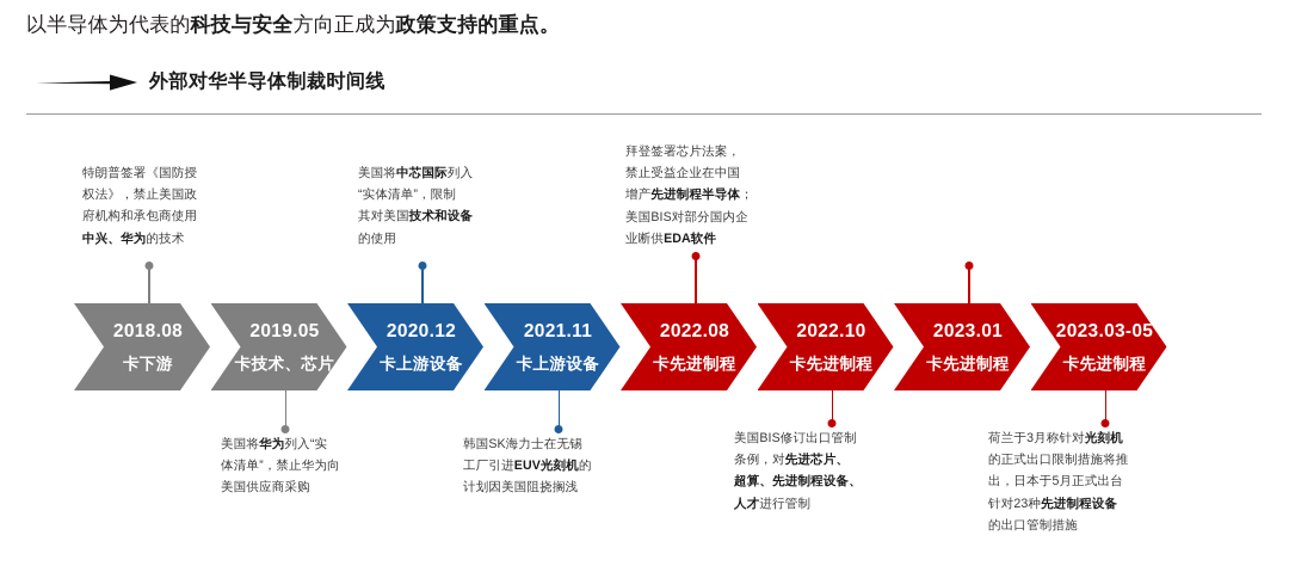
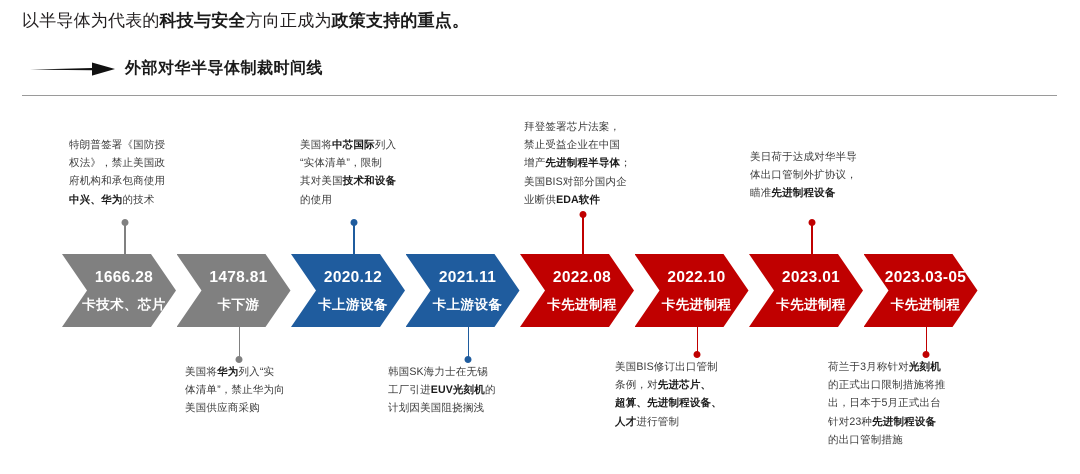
  以半导体为代表的科技与安全方向正成为政策支持的重点。
  外部对华半导体制裁时间线
- 2018.08
+ 1666.28
- 卡下游
+ 卡技术、芯片
- 2019.05
+ 1478.81
- 卡技术、芯片
+ 卡下游
  2020.12
  卡上游设备
  2021.11
  卡上游设备
  2022.08
  卡先进制程
  2022.10
  卡先进制程
  2023.01
  卡先进制程
  2023.03-05
  卡先进制程
  特朗普签署《国防授
  权法》，禁止美国政
  府机构和承包商使用
  中兴、华为的技术
  美国将中芯国际列入
  “实体清单”，限制
  其对美国技术和设备
  的使用
  拜登签署芯片法案，
  禁止受益企业在中国
  增产先进制程半导体；
  美国BIS对部分国内企
  业断供EDA软件
+ 美日荷于达成对华半导
+ 体出口管制外扩协议，
+ 瞄准先进制程设备
  美国将华为列入“实
  体清单”，禁止华为向
  美国供应商采购
  韩国SK海力士在无锡
  工厂引进EUV光刻机的
  计划因美国阻挠搁浅
  美国BIS修订出口管制
  条例，对先进芯片、
  超算、先进制程设备、
  人才进行管制
  荷兰于3月称针对光刻机
  的正式出口限制措施将推
  出，日本于5月正式出台
  针对23种先进制程设备
  的出口管制措施
